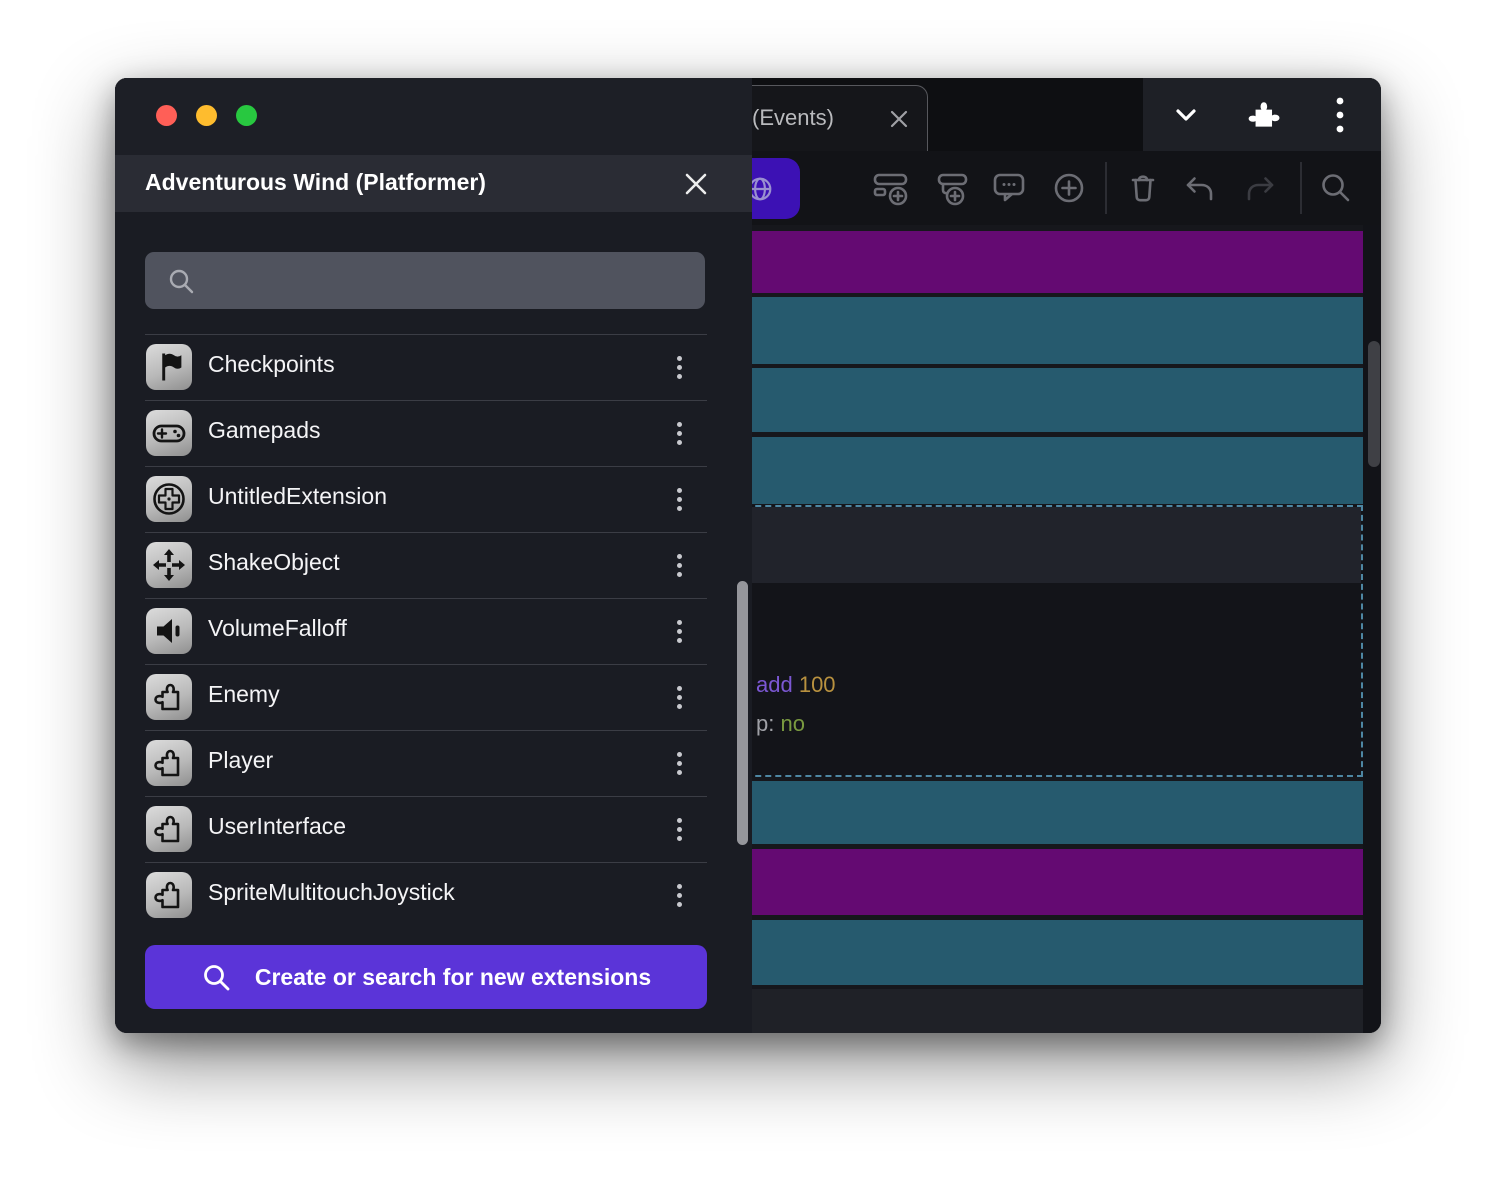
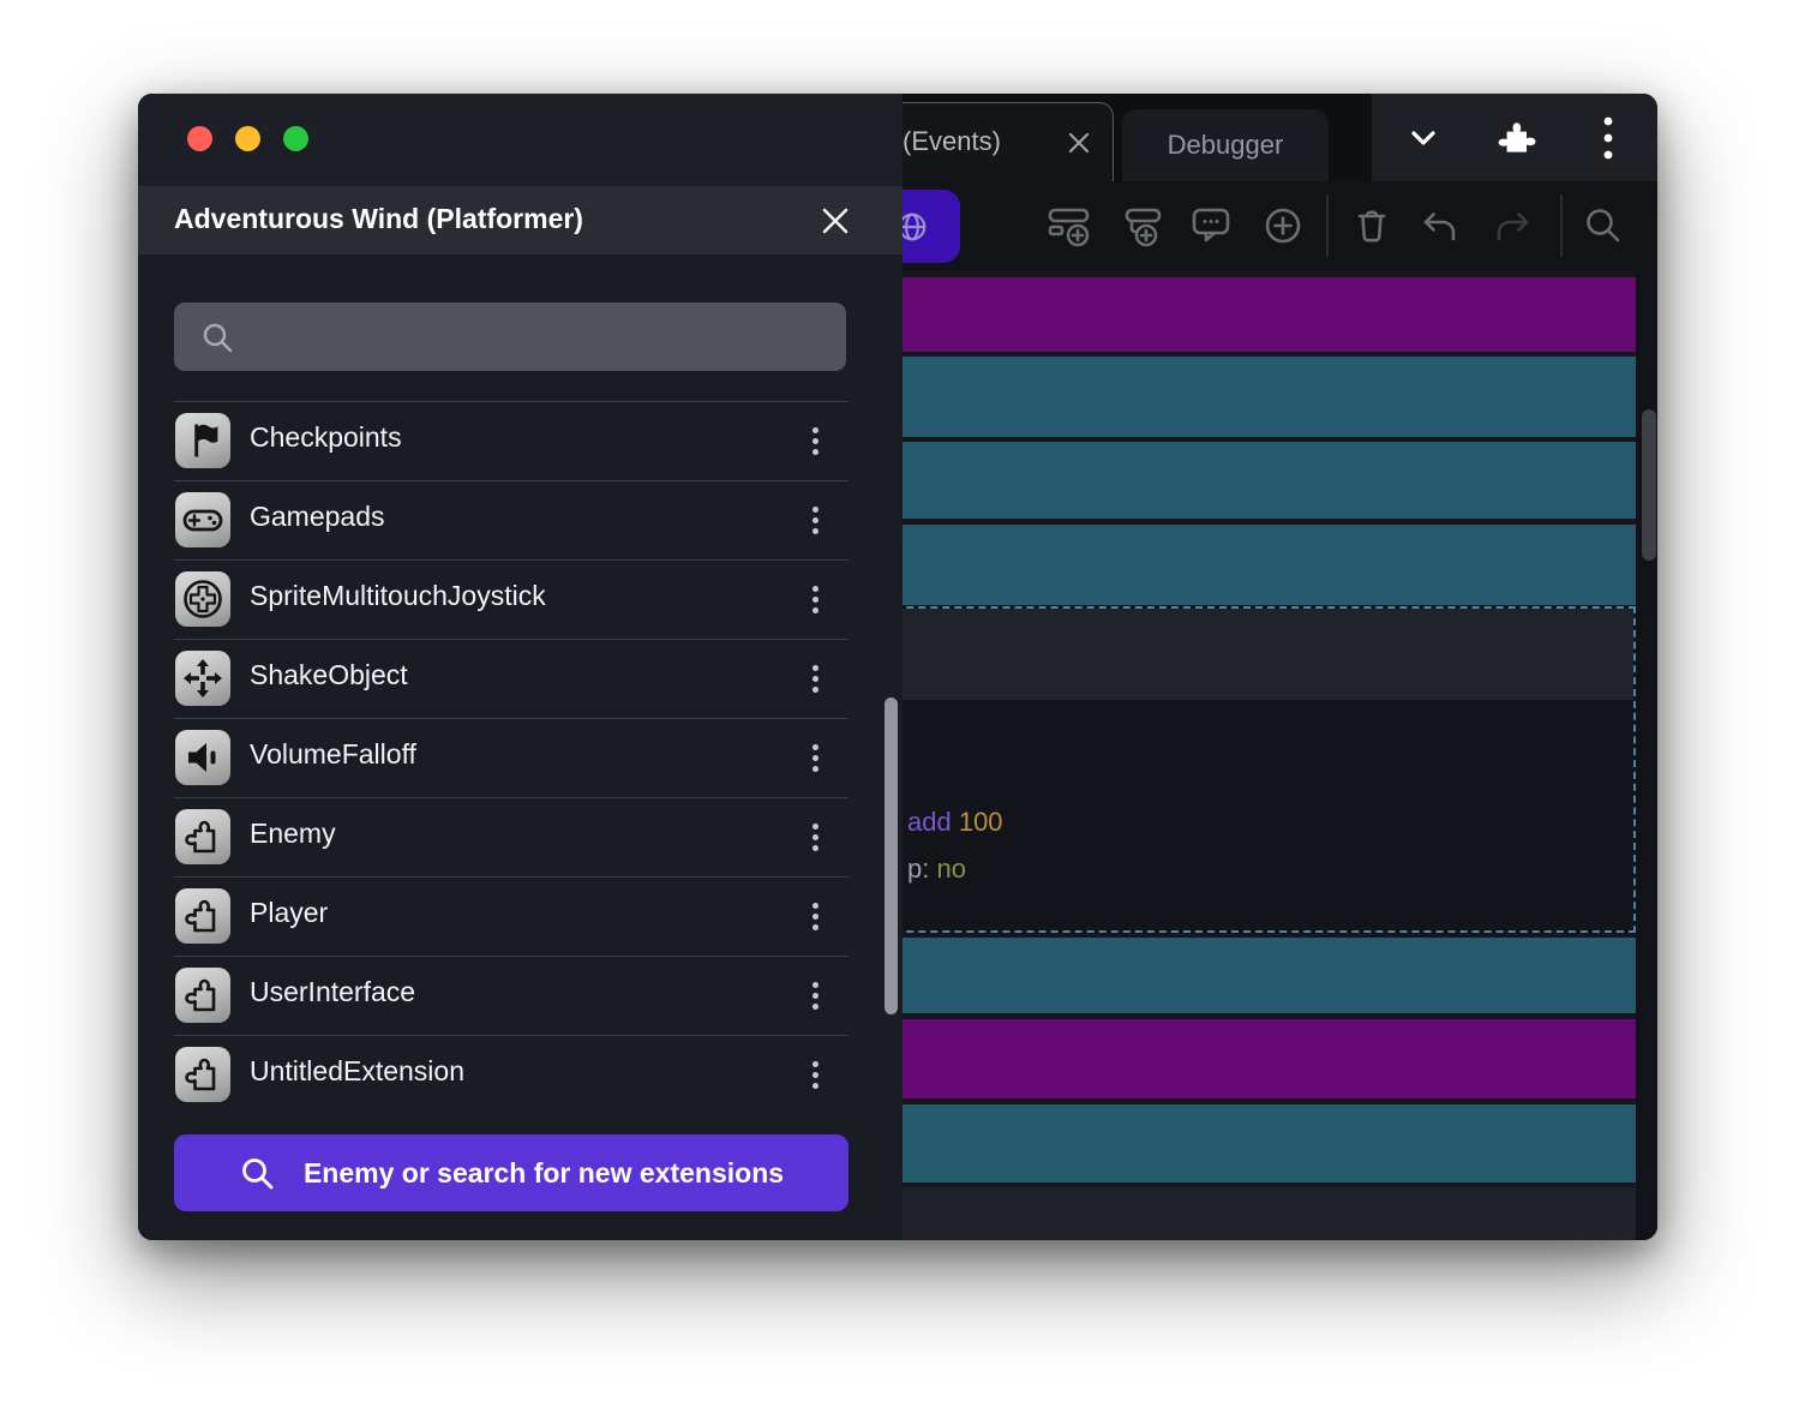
  (Events)
+ Debugger
  add 100
  p: no
  Adventurous Wind (Platformer)
  Checkpoints
  Gamepads
- UntitledExtension
+ SpriteMultitouchJoystick
  ShakeObject
  VolumeFalloff
  Enemy
  Player
  UserInterface
- SpriteMultitouchJoystick
+ UntitledExtension
- Create or search for new extensions
+ Enemy or search for new extensions
